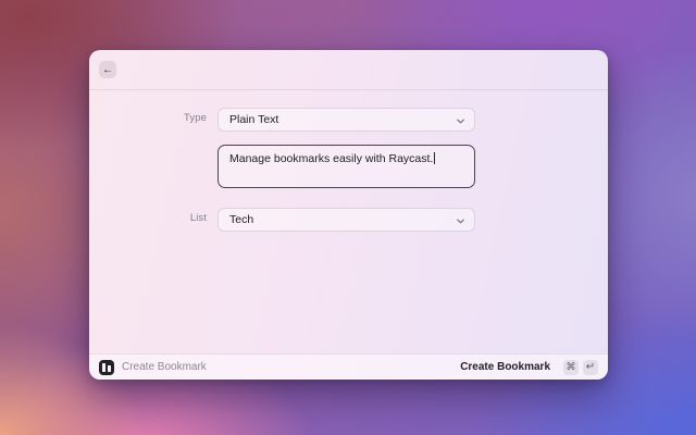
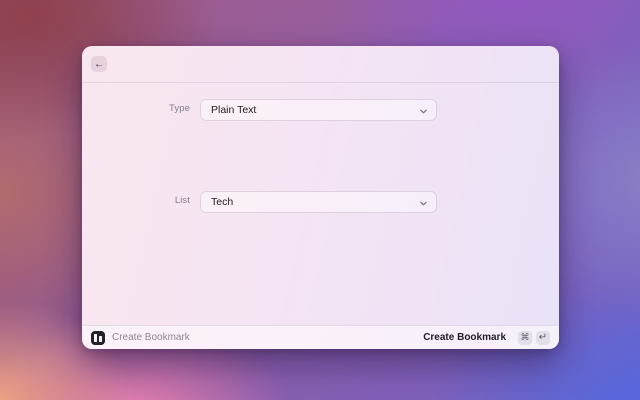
  ←
  Type
  Plain Text
- Manage bookmarks easily with Raycast.
  List
  Tech
  Create Bookmark
  Create Bookmark
  ⌘
  ↵
